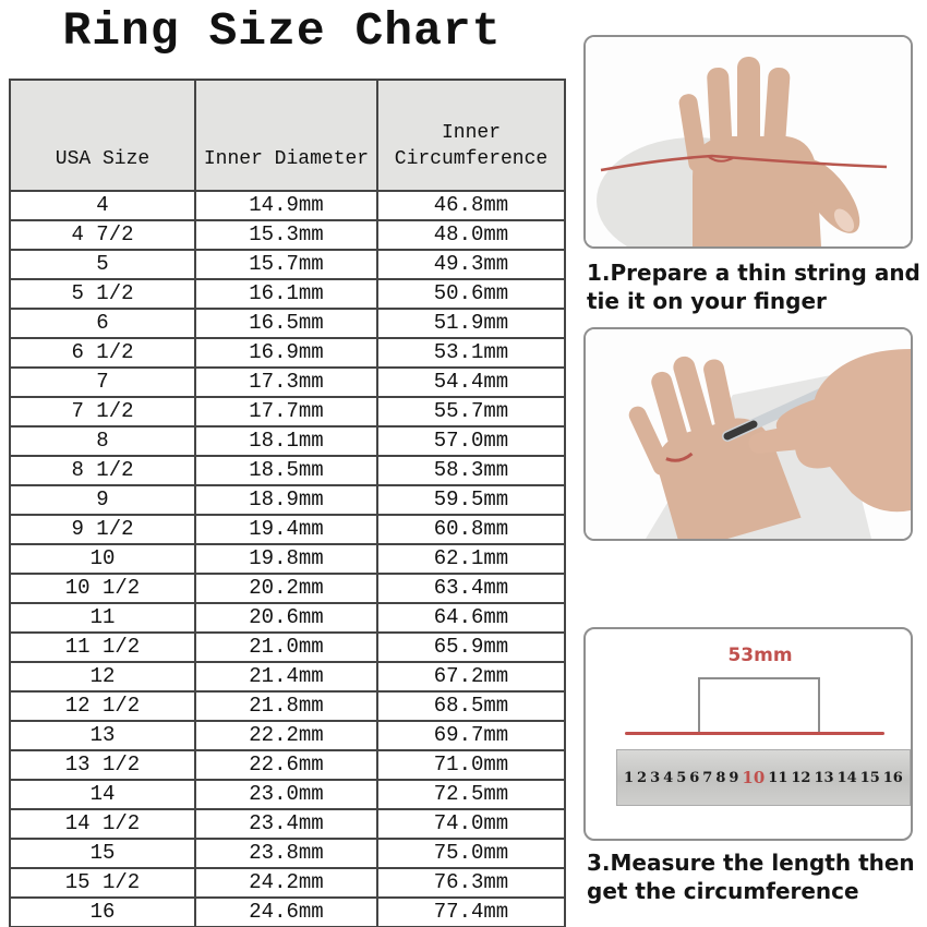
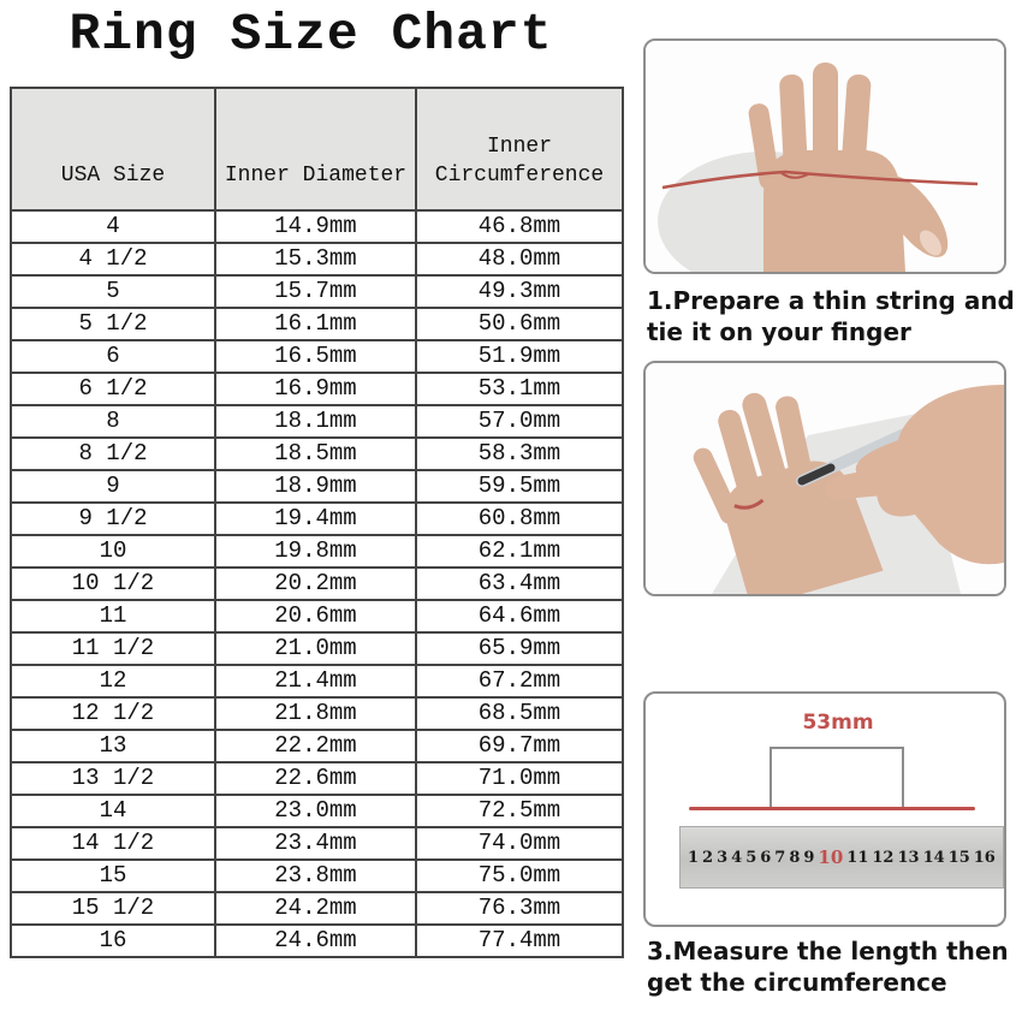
  Ring Size Chart
  USA Size	Inner Diameter	Inner Circumference
  4	14.9mm	46.8mm
- 4 7/2	15.3mm	48.0mm
+ 4 1/2	15.3mm	48.0mm
  5	15.7mm	49.3mm
  5 1/2	16.1mm	50.6mm
  6	16.5mm	51.9mm
  6 1/2	16.9mm	53.1mm
- 7	17.3mm	54.4mm
- 7 1/2	17.7mm	55.7mm
  8	18.1mm	57.0mm
  8 1/2	18.5mm	58.3mm
  9	18.9mm	59.5mm
  9 1/2	19.4mm	60.8mm
  10	19.8mm	62.1mm
  10 1/2	20.2mm	63.4mm
  11	20.6mm	64.6mm
  11 1/2	21.0mm	65.9mm
  12	21.4mm	67.2mm
  12 1/2	21.8mm	68.5mm
  13	22.2mm	69.7mm
  13 1/2	22.6mm	71.0mm
  14	23.0mm	72.5mm
  14 1/2	23.4mm	74.0mm
  15	23.8mm	75.0mm
  15 1/2	24.2mm	76.3mm
  16	24.6mm	77.4mm
  1.Prepare a thin string and tie it on your finger
  53mm
  1
  2
  3
  4
  5
  6
  7
  8
  9
  10
  11
  12
  13
  14
  15
  16
  3.Measure the length then get the circumference
